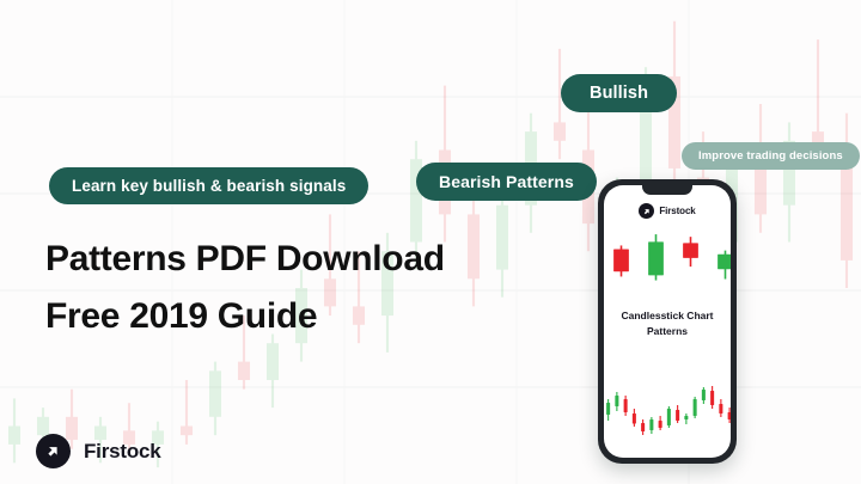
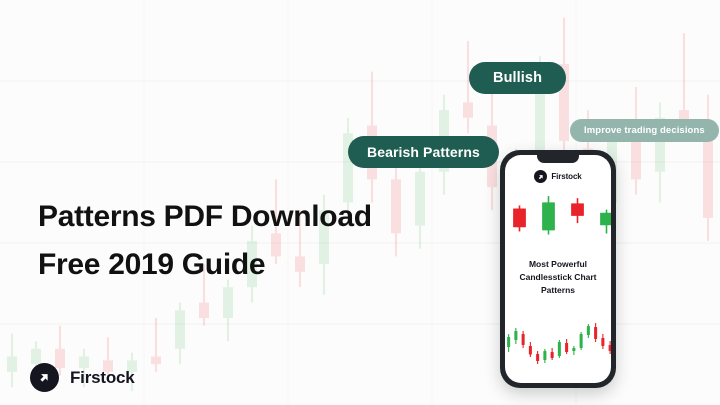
- Learn key bullish & bearish signals
  Bullish
  Bearish Patterns
  Improve trading decisions
  Patterns PDF Download
  Free 2019 Guide
  Firstock
  Firstock
+ Most Powerful
  Candlesstick Chart
  Patterns
